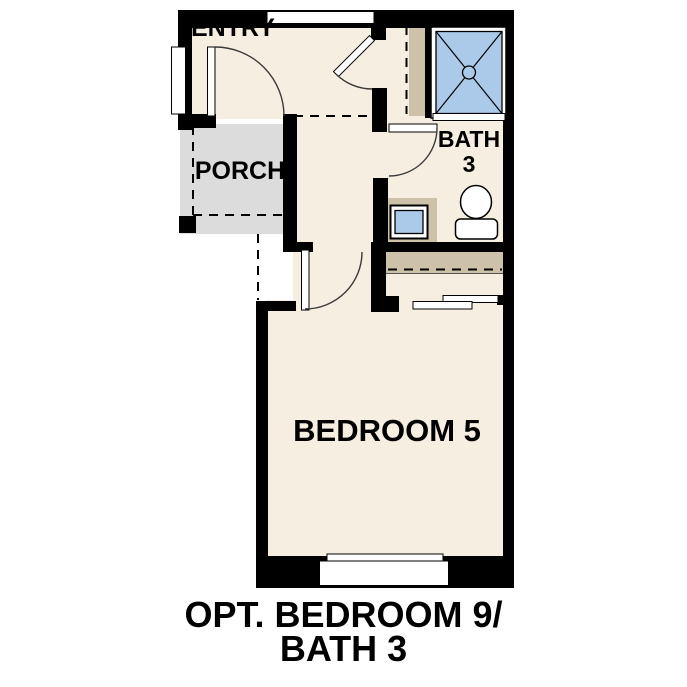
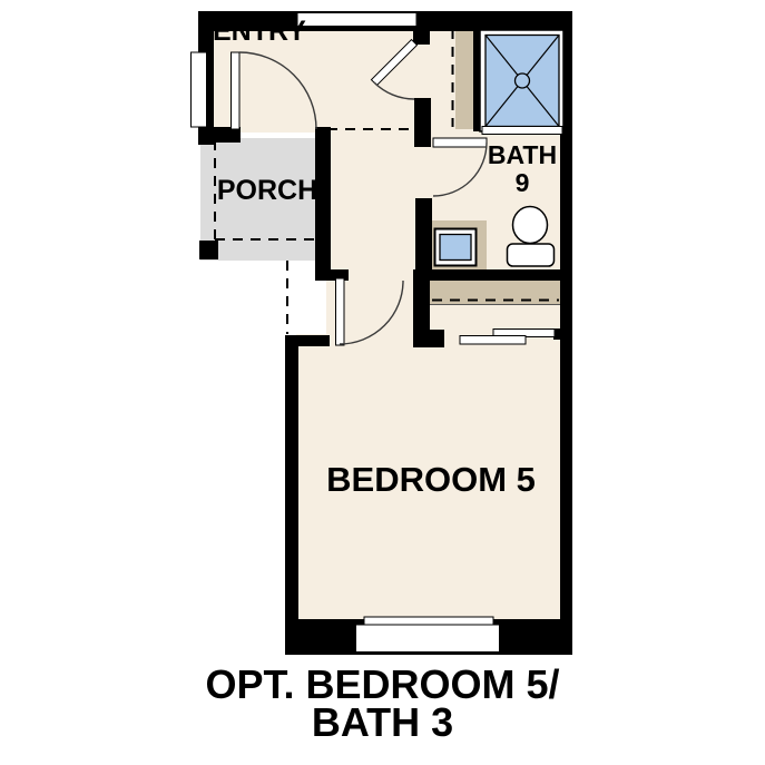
  ENTRY
  PORCH
  BATH
- 3
+ 9
  BEDROOM 5
- OPT. BEDROOM 9/
+ OPT. BEDROOM 5/
  BATH 3
